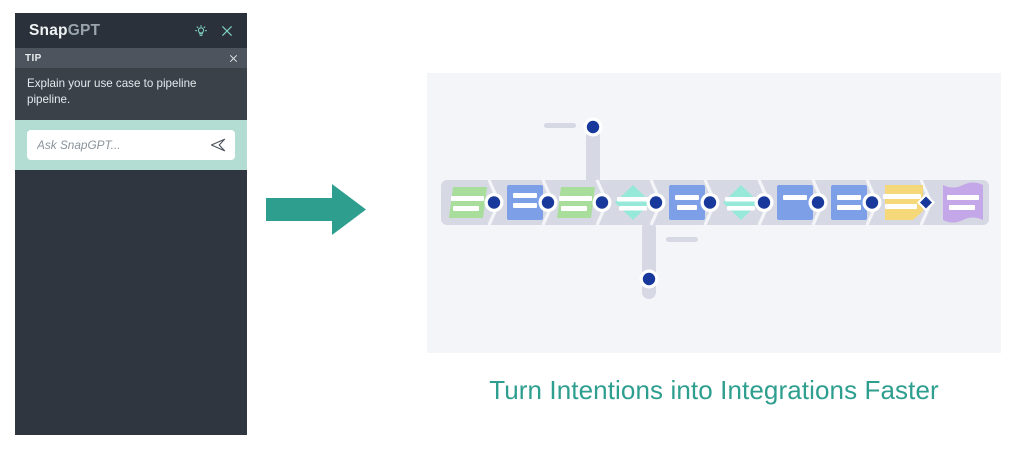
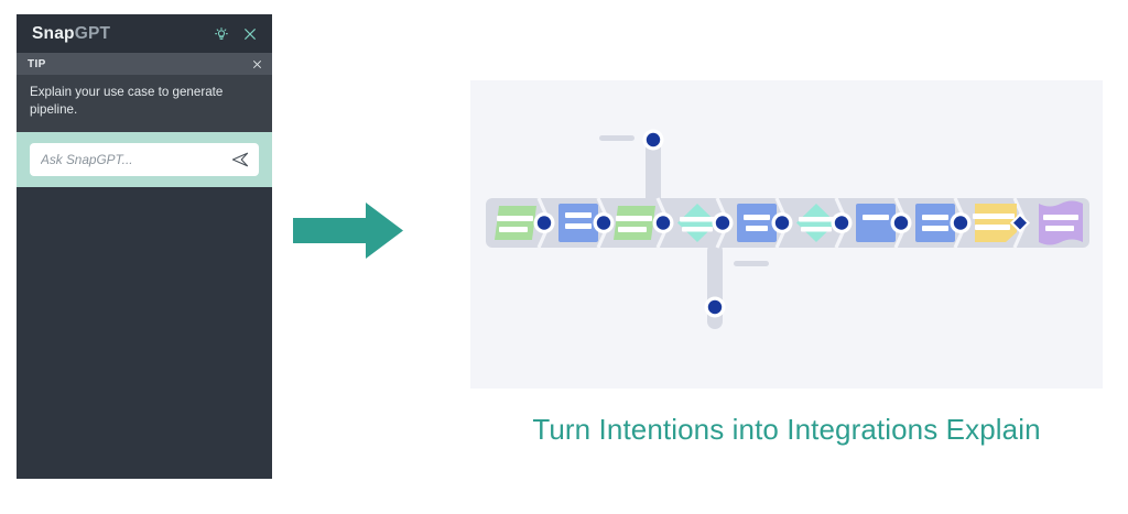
  SnapGPT
  TIP
- Explain your use case to pipeline pipeline.
+ Explain your use case to generate pipeline.
  Ask SnapGPT...
- Turn Intentions into Integrations Faster
+ Turn Intentions into Integrations Explain
